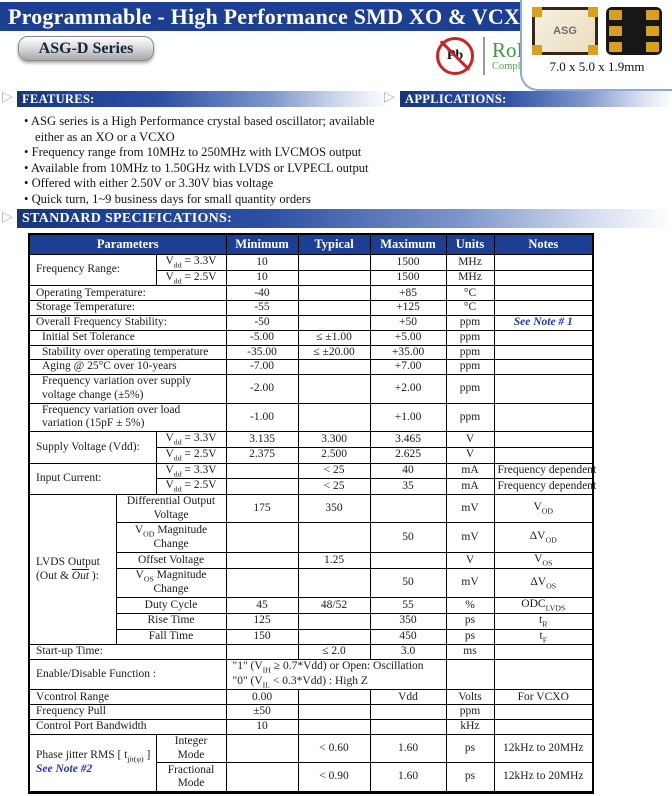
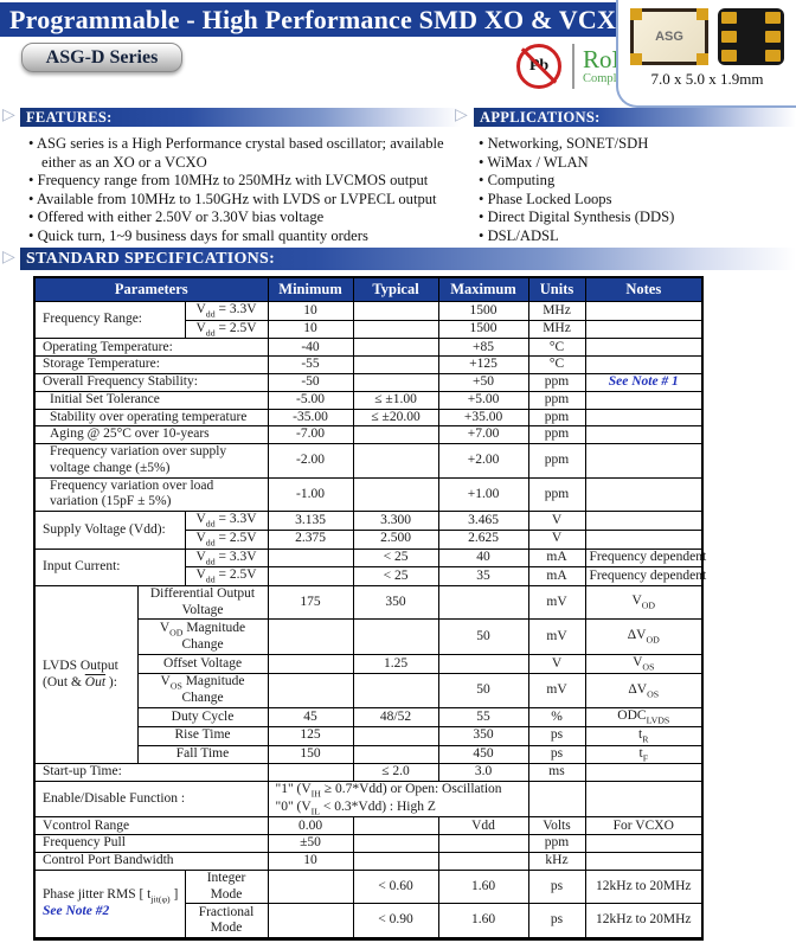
  Programmable - High Performance SMD XO & VCX
  ASG-D Series
  Pb
  ASG
  7.0 x 5.0 x 1.9mm
  ▷
  FEATURES:
  ASG series is a High Performance crystal based oscillator; available either as an XO or a VCXO
  Frequency range from 10MHz to 250MHz with LVCMOS output
  Available from 10MHz to 1.50GHz with LVDS or LVPECL output
  Offered with either 2.50V or 3.30V bias voltage
  Quick turn, 1~9 business days for small quantity orders
  ▷
  APPLICATIONS:
+ Networking, SONET/SDH
+ WiMax / WLAN
+ Computing
+ Phase Locked Loops
+ Direct Digital Synthesis (DDS)
+ DSL/ADSL
  ▷
  STANDARD SPECIFICATIONS:
  Parameters	Minimum	Typical	Maximum	Units	Notes
  Frequency Range:	Vdd = 3.3V	10		1500	MHz
  Vdd = 2.5V	10		1500	MHz
  Operating Temperature:	-40		+85	°C
  Storage Temperature:	-55		+125	°C
  Overall Frequency Stability:	-50		+50	ppm	See Note # 1
  Initial Set Tolerance	-5.00	≤ ±1.00	+5.00	ppm
  Stability over operating temperature	-35.00	≤ ±20.00	+35.00	ppm
  Aging @ 25°C over 10-years	-7.00		+7.00	ppm
  Frequency variation over supplyvoltage change (±5%)	-2.00		+2.00	ppm
  Frequency variation over loadvariation (15pF ± 5%)	-1.00		+1.00	ppm
  Supply Voltage (Vdd):	Vdd = 3.3V	3.135	3.300	3.465	V
  Vdd = 2.5V	2.375	2.500	2.625	V
  Input Current:	Vdd = 3.3V		< 25	40	mA	Frequency dependent
  Vdd = 2.5V		< 25	35	mA	Frequency dependent
  LVDS Output(Out & Out ):	Differential OutputVoltage	175	350		mV	VOD
  VOD MagnitudeChange			50	mV	ΔVOD
  Offset Voltage		1.25		V	VOS
  VOS MagnitudeChange			50	mV	ΔVOS
  Duty Cycle	45	48/52	55	%	ODCLVDS
  Rise Time	125		350	ps	tR
  Fall Time	150		450	ps	tF
  Start-up Time:		≤ 2.0	3.0	ms
  Enable/Disable Function :	"1" (VIH ≥ 0.7*Vdd) or Open: Oscillation"0" (VIL < 0.3*Vdd) : High Z
  Vcontrol Range	0.00		Vdd	Volts	For VCXO
  Frequency Pull	±50			ppm
  Control Port Bandwidth	10			kHz
  Phase jitter RMS [ tjit(φ) ]See Note #2	IntegerMode		< 0.60	1.60	ps	12kHz to 20MHz
  FractionalMode		< 0.90	1.60	ps	12kHz to 20MHz
